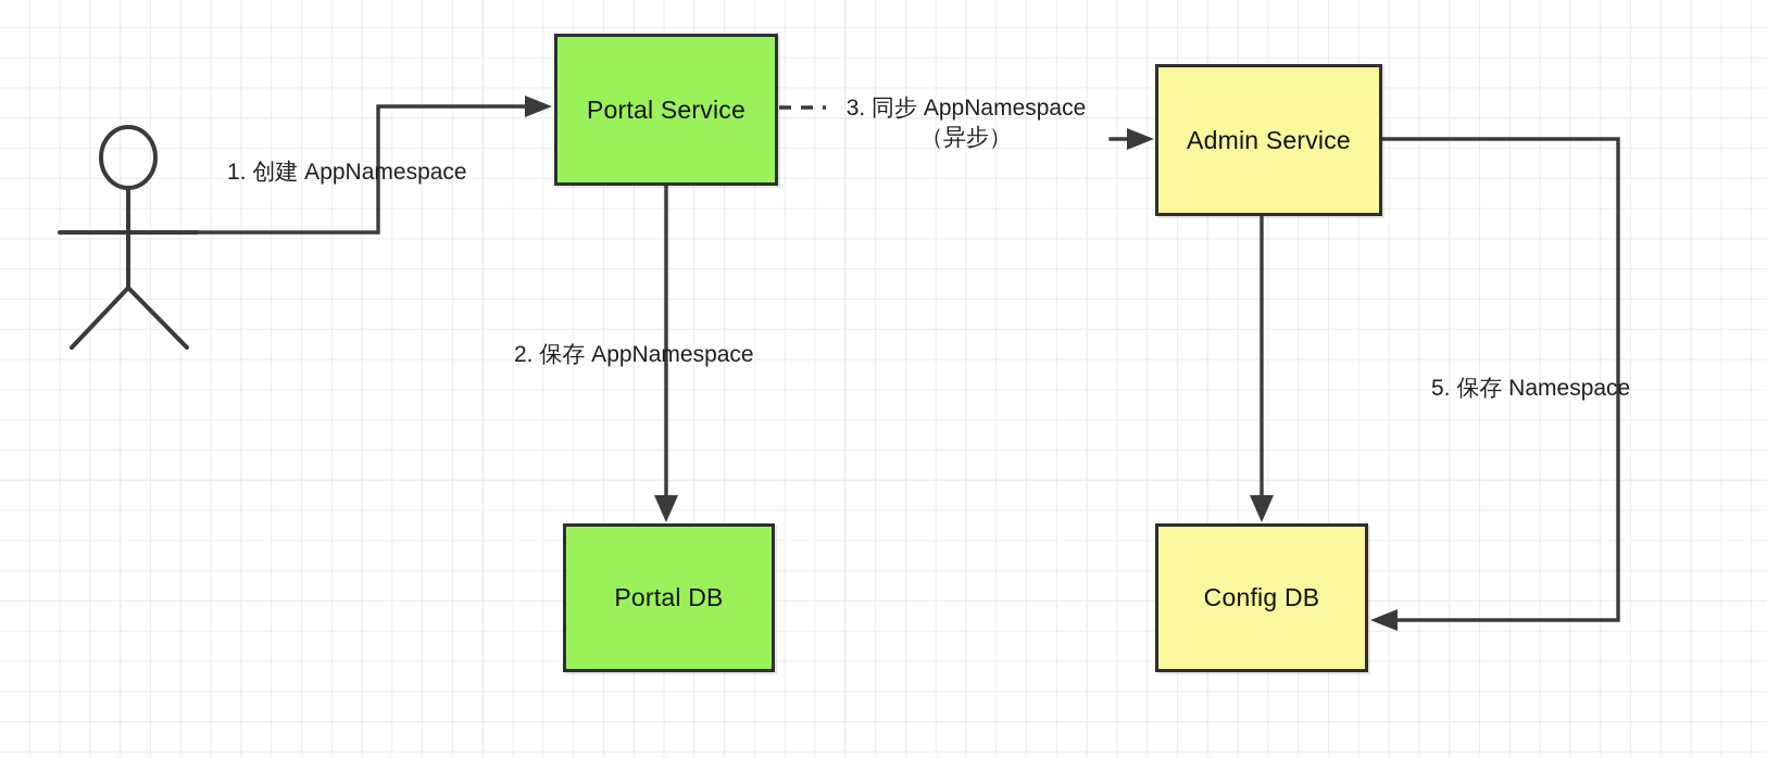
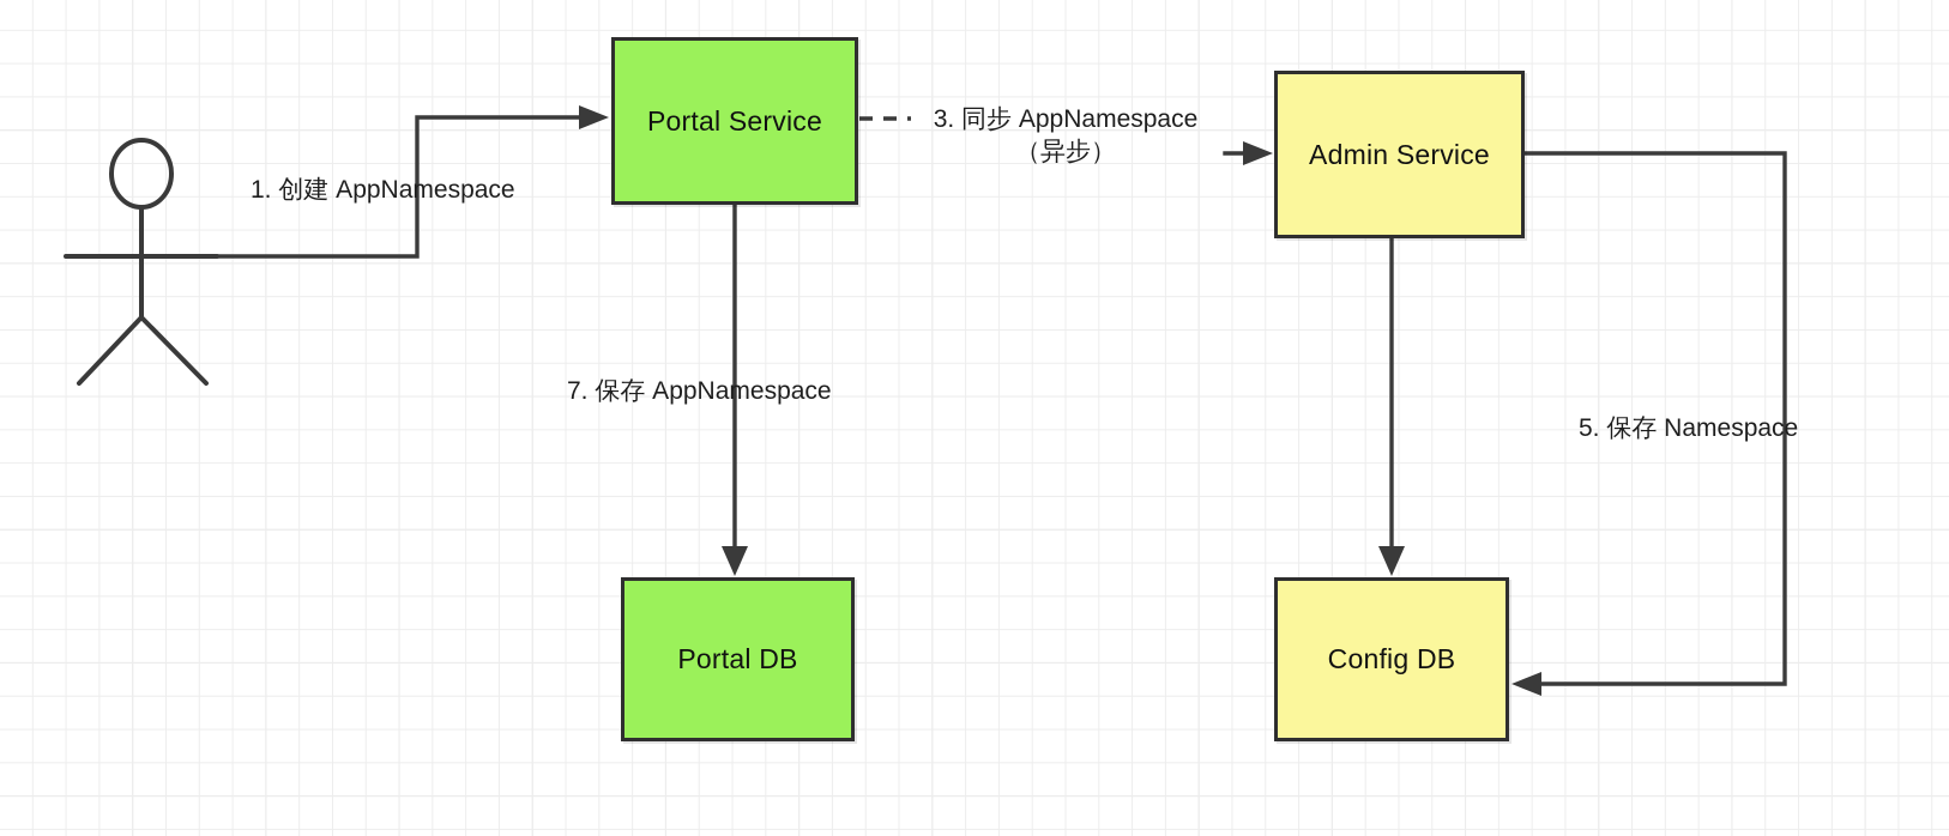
  Portal Service
  Admin Service
  Portal DB
  Config DB
  1. 创建 AppNamespace
- 2. 保存 AppNamespace
+ 7. 保存 AppNamespace
  3. 同步 AppNamespace
  （异步）
  5. 保存 Namespace
